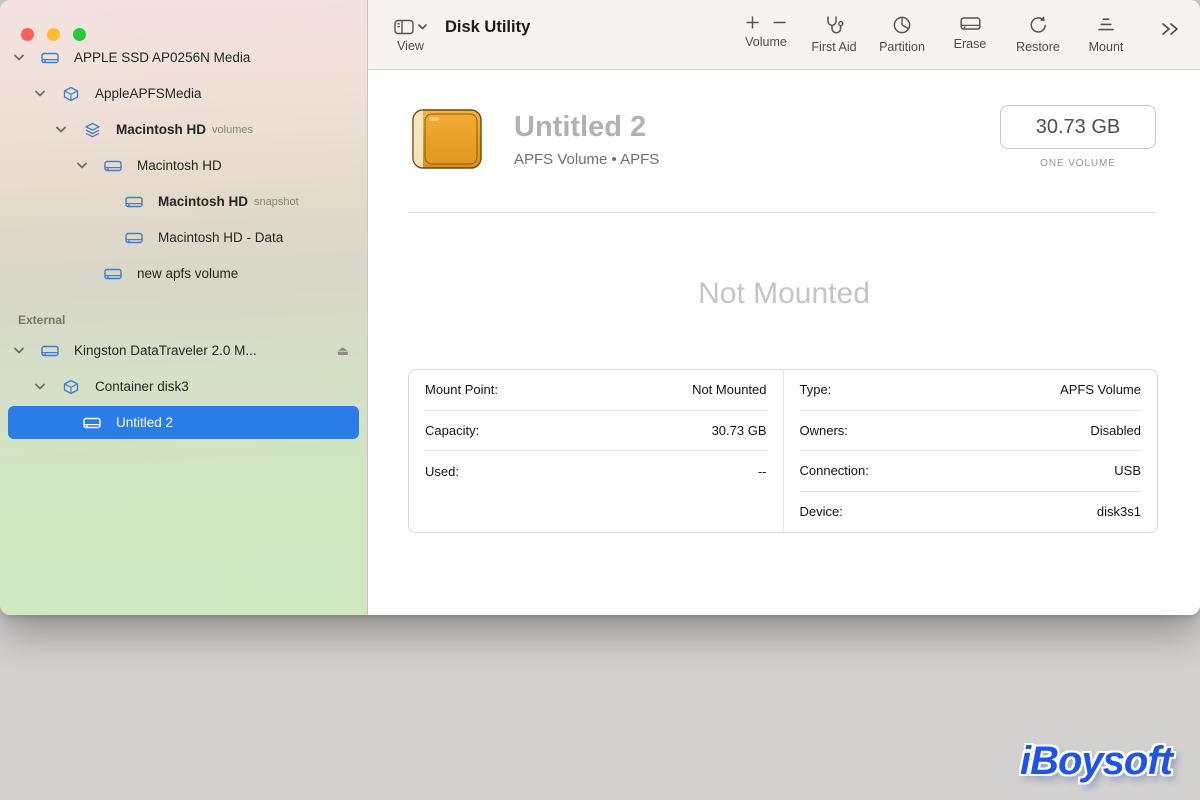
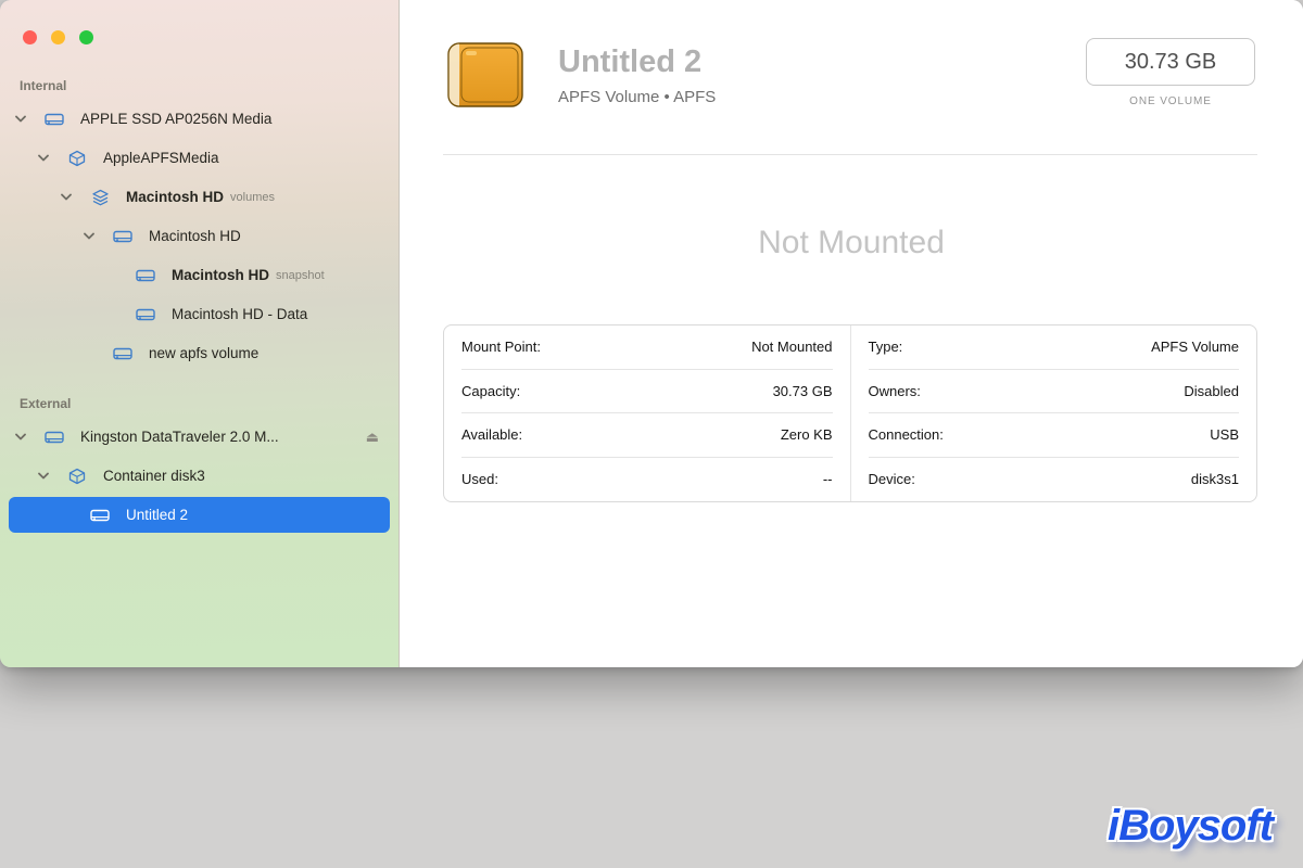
+ Internal
  APPLE SSD AP0256N Media
  AppleAPFSMedia
  Macintosh HD
  volumes
  Macintosh HD
  Macintosh HD
  snapshot
  Macintosh HD - Data
  new apfs volume
  External
  Kingston DataTraveler 2.0 M...
  ⏏
  Container disk3
  Untitled 2
- View
- Disk Utility
- Volume
- First Aid
- Partition
- Erase
- Restore
- Mount
  Untitled 2
  APFS Volume • APFS
  30.73 GB
  ONE VOLUME
  Not Mounted
  Mount Point:
  Not Mounted
  Capacity:
  30.73 GB
+ Available:
+ Zero KB
  Used:
  --
  Type:
  APFS Volume
  Owners:
  Disabled
  Connection:
  USB
  Device:
  disk3s1
  iBoysoft
